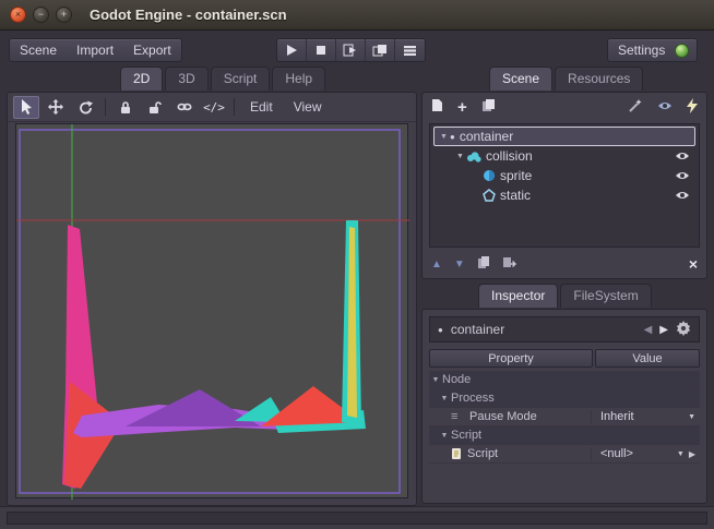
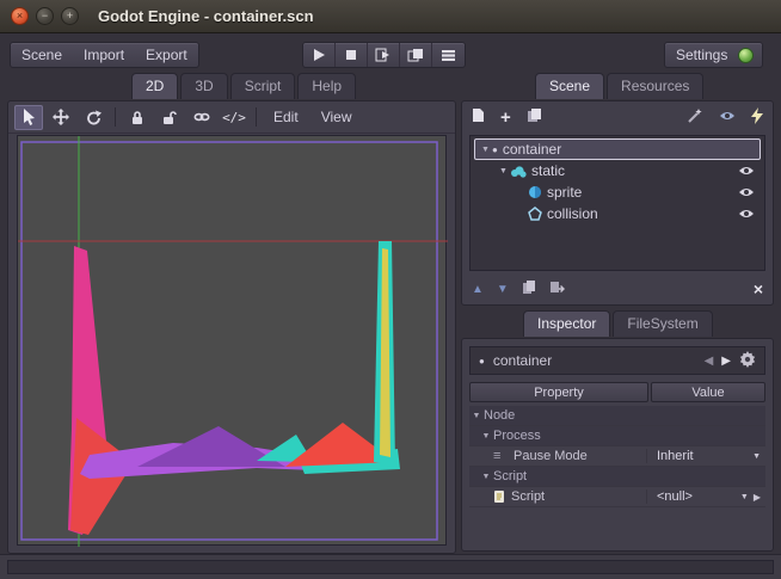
  ×
  −
  +
  Godot Engine - container.scn
  Scene
  Import
  Export
  Settings
  2D
  3D
  Script
  Help
  Scene
  Resources
  </>
  Edit
  View
  +
  ●
  container
- collision
+ static
  sprite
- static
+ collision
  ▲
  ▼
  ×
  Inspector
  FileSystem
  ●
  container
  ◀
  ▶
  Property
  Value
  Node
  Process
  ≡
  Pause Mode
  Inherit
  Script
  Script
  <null>
  ▶
